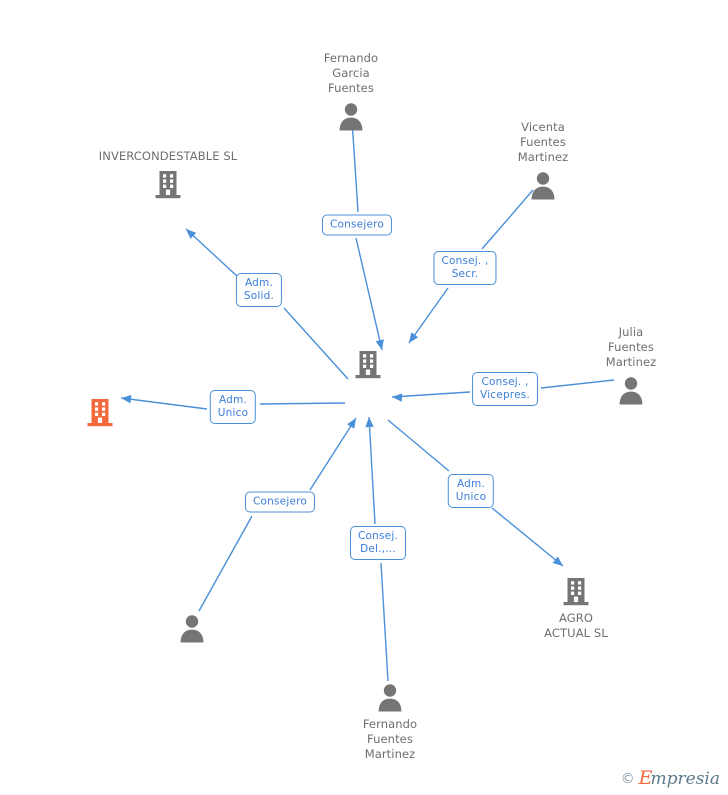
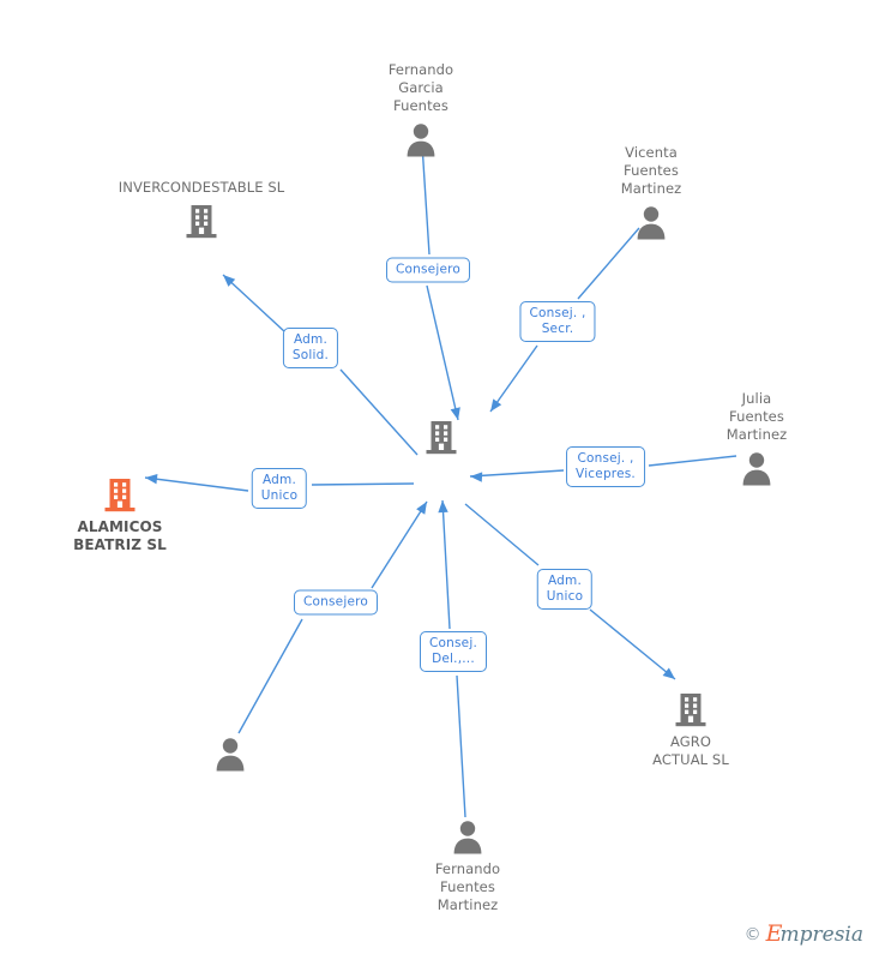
  Fernando
  Garcia
  Fuentes
  Vicenta
  Fuentes
  Martinez
  INVERCONDESTABLE SL
  Julia
  Fuentes
  Martinez
+ ALAMICOS
+ BEATRIZ SL
  AGRO
  ACTUAL SL
  Fernando
  Fuentes
  Martinez
  Consejero
  Consej. ,
  Secr.
  Adm.
  Solid.
  Adm.
  Unico
  Consej. ,
  Vicepres.
  Consejero
  Consej.
  Del.,...
  Adm.
  Unico
  ©
  Empresia
